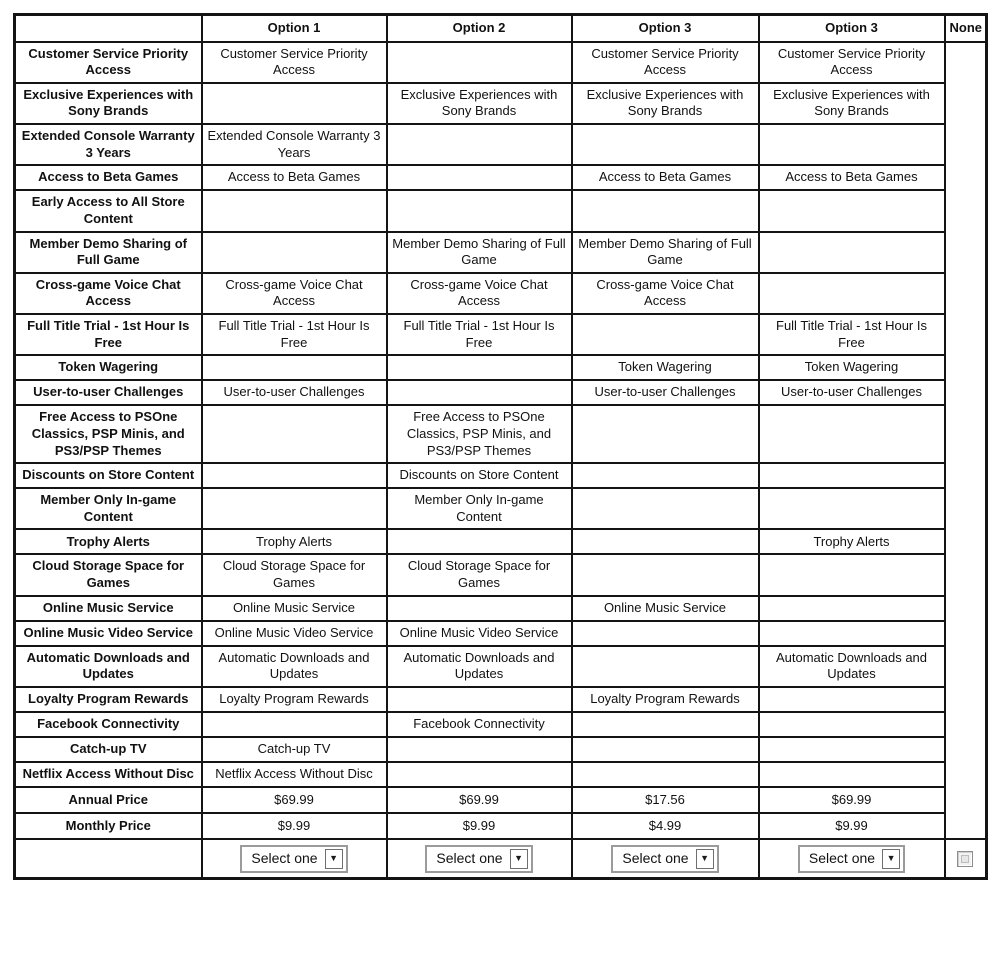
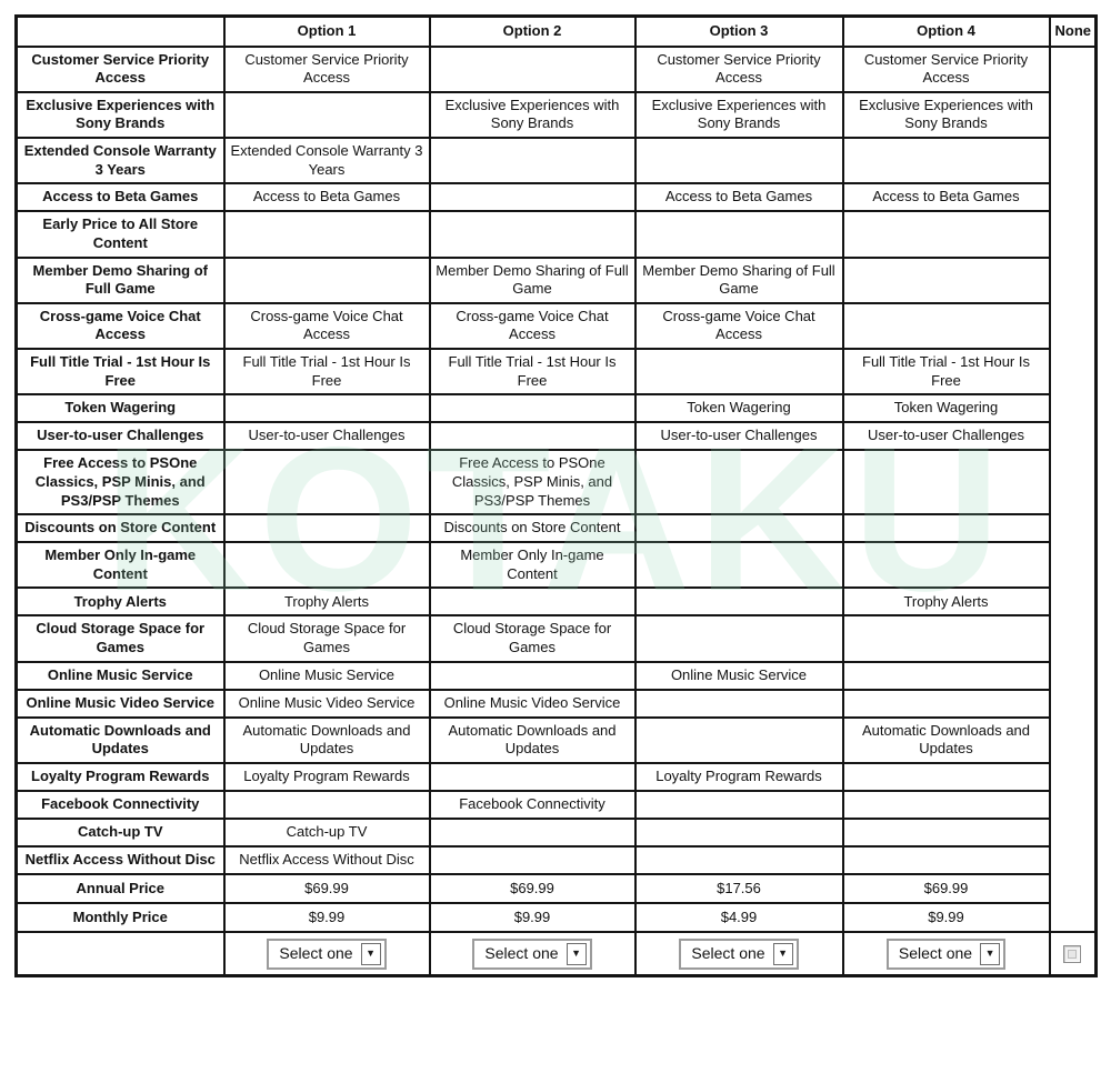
+ KOTAKU
- 	Option 1	Option 2	Option 3	Option 3	None
+ 	Option 1	Option 2	Option 3	Option 4	None
  Customer Service Priority Access	Customer Service Priority Access		Customer Service Priority Access	Customer Service Priority Access
  Exclusive Experiences with Sony Brands		Exclusive Experiences with Sony Brands	Exclusive Experiences with Sony Brands	Exclusive Experiences with Sony Brands
  Extended Console Warranty 3 Years	Extended Console Warranty 3 Years
  Access to Beta Games	Access to Beta Games		Access to Beta Games	Access to Beta Games
- Early Access to All Store Content
+ Early Price to All Store Content
  Member Demo Sharing of Full Game		Member Demo Sharing of Full Game	Member Demo Sharing of Full Game
  Cross-game Voice Chat Access	Cross-game Voice Chat Access	Cross-game Voice Chat Access	Cross-game Voice Chat Access
  Full Title Trial - 1st Hour Is Free	Full Title Trial - 1st Hour Is Free	Full Title Trial - 1st Hour Is Free		Full Title Trial - 1st Hour Is Free
  Token Wagering			Token Wagering	Token Wagering
  User-to-user Challenges	User-to-user Challenges		User-to-user Challenges	User-to-user Challenges
  Free Access to PSOne Classics, PSP Minis, and PS3/PSP Themes		Free Access to PSOne Classics, PSP Minis, and PS3/PSP Themes
  Discounts on Store Content		Discounts on Store Content
  Member Only In-game Content		Member Only In-game Content
  Trophy Alerts	Trophy Alerts			Trophy Alerts
  Cloud Storage Space for Games	Cloud Storage Space for Games	Cloud Storage Space for Games
  Online Music Service	Online Music Service		Online Music Service
  Online Music Video Service	Online Music Video Service	Online Music Video Service
  Automatic Downloads and Updates	Automatic Downloads and Updates	Automatic Downloads and Updates		Automatic Downloads and Updates
  Loyalty Program Rewards	Loyalty Program Rewards		Loyalty Program Rewards
  Facebook Connectivity		Facebook Connectivity
  Catch-up TV	Catch-up TV
  Netflix Access Without Disc	Netflix Access Without Disc
  Annual Price	$69.99	$69.99	$17.56	$69.99
  Monthly Price	$9.99	$9.99	$4.99	$9.99
  	Select one ▼	Select one ▼	Select one ▼	Select one ▼
